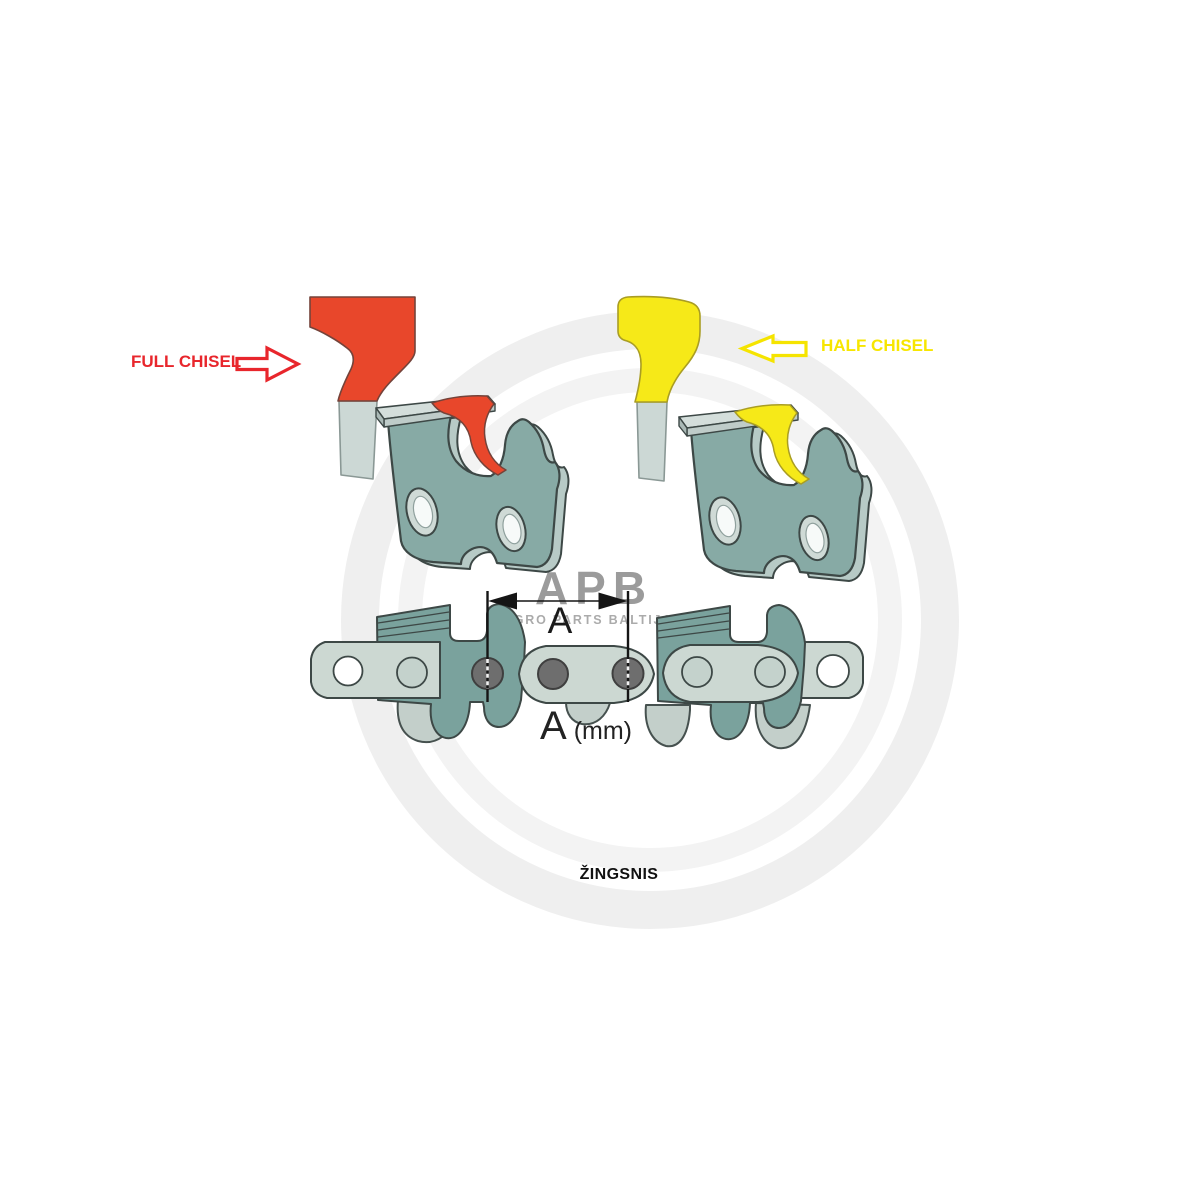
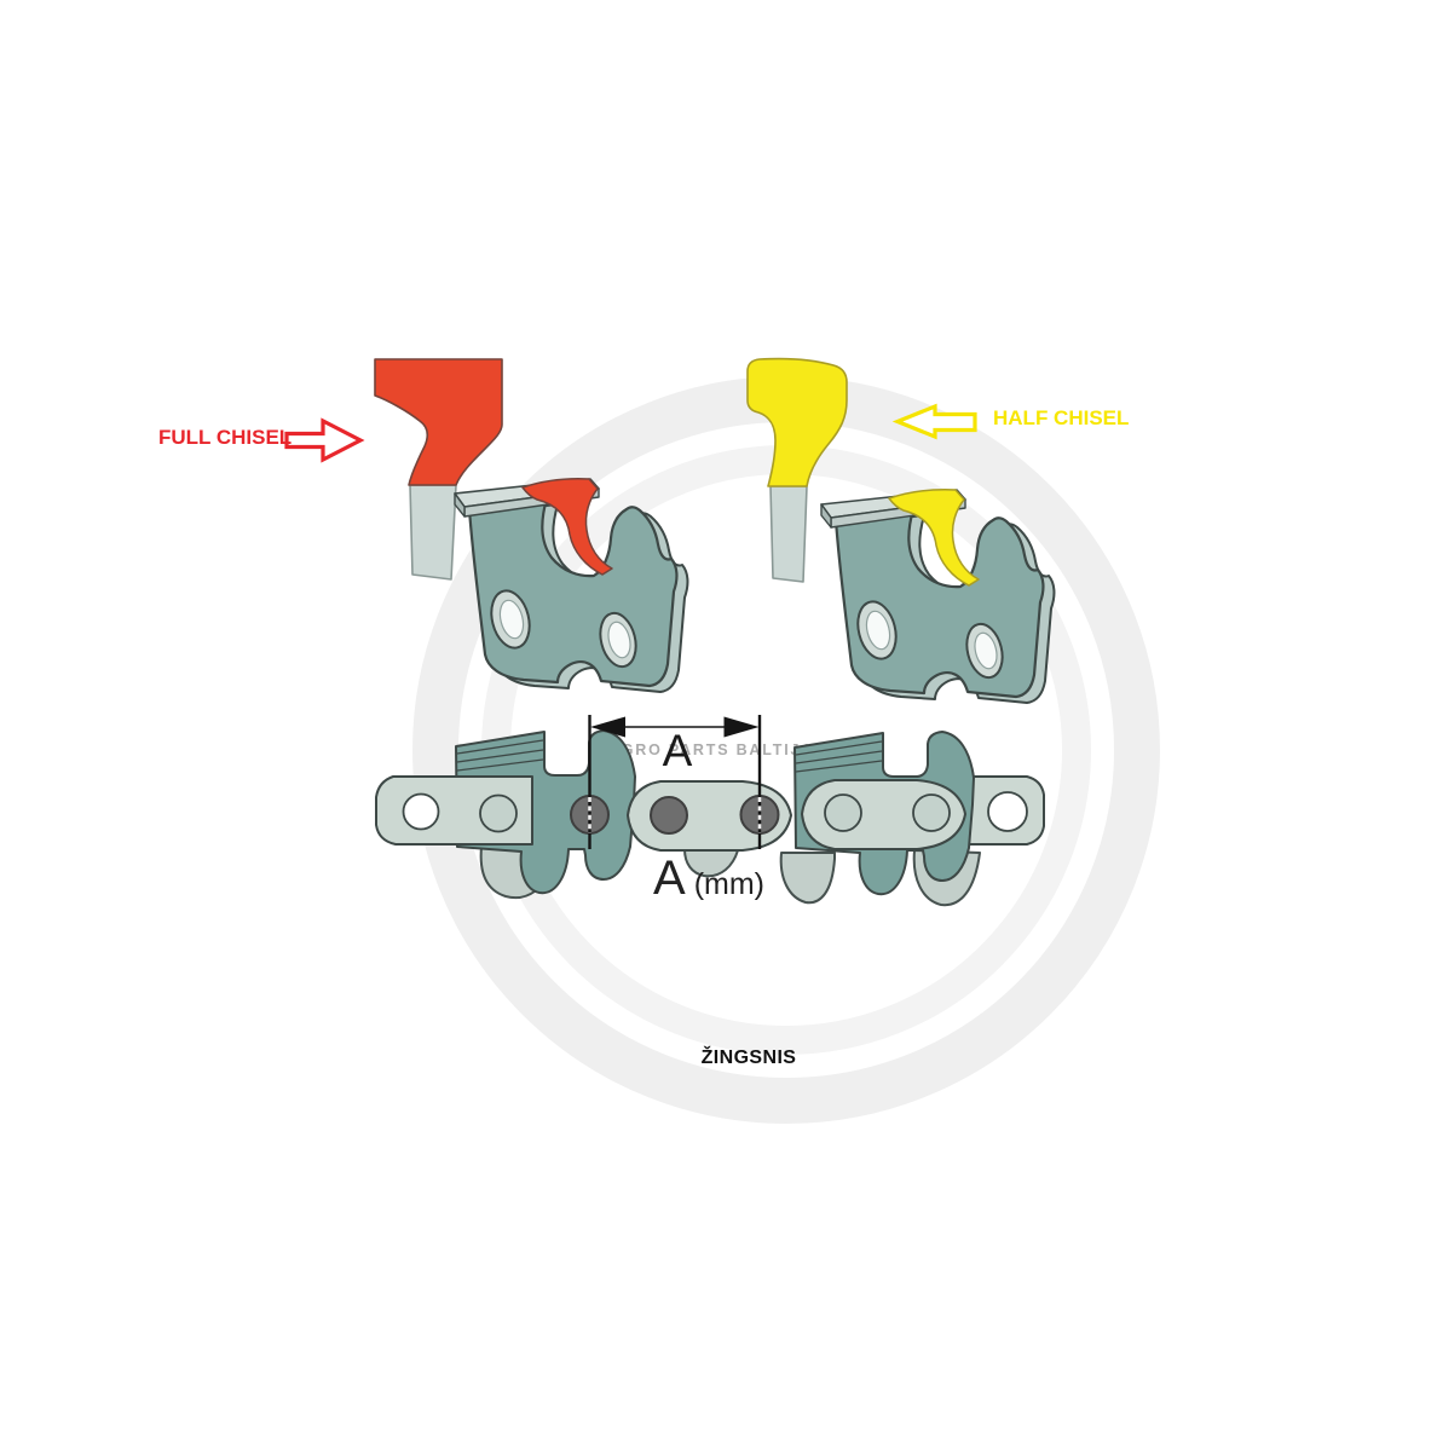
- APB
  RO PARTS BALTI
  A
  FULL CHISEL
  HALF CHISEL
  A (mm)
  ŽINGSNIS
